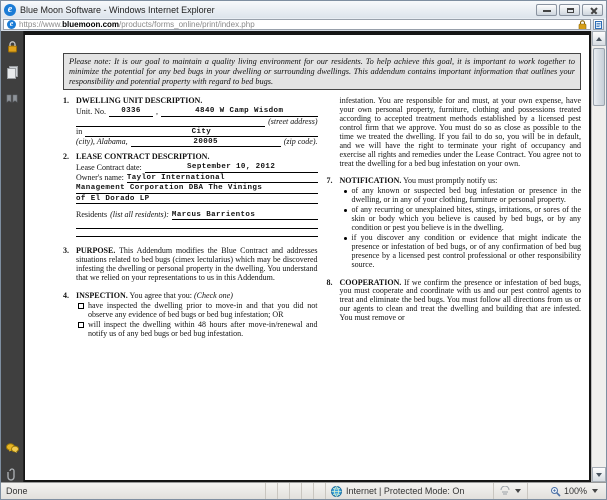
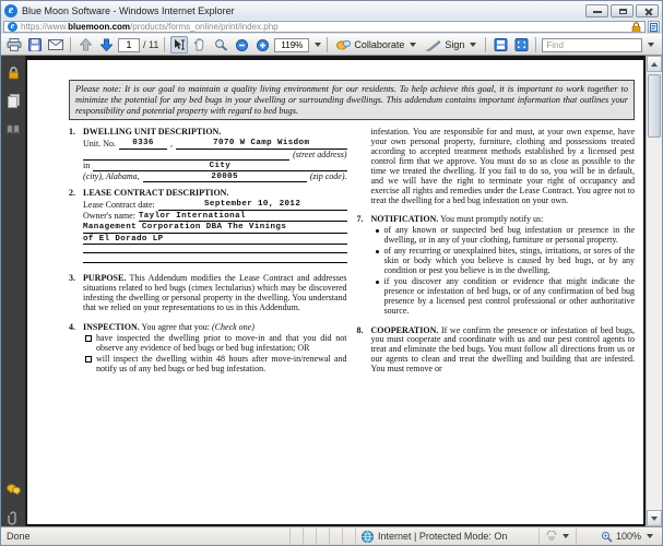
  e
  Blue Moon Software - Windows Internet Explorer
  e
  https://www.bluemoon.com/products/forms_online/print/index.php
+ 1
+ / 11
+ 119%
+ Collaborate
+ Sign
+ Find
  Please note: It is our goal to maintain a quality living environment for our residents. To help achieve this goal, it is important to work together to minimize the potential for any bed bugs in your dwelling or surrounding dwellings. This addendum contains important information that outlines your responsibility and potential property with regard to bed bugs.
  1.
  DWELLING UNIT DESCRIPTION.
  Unit. No.
  0336
  ,
- 4840 W Camp Wisdom
+ 7070 W Camp Wisdom
  (street address)
  in
  City
  (city), Alabama,
  20005
  (zip code).
  2.
  LEASE CONTRACT DESCRIPTION.
  Lease Contract date:
  September 10, 2012
  Owner's name:
  Taylor International
  Management Corporation DBA The Vinings
  of El Dorado LP
- Residents
- (list all residents):
- Marcus Barrientos
  3.
- PURPOSE. This Addendum modifies the Blue Contract and addresses situations related to bed bugs (cimex lectularius) which may be discovered infesting the dwelling or personal property in the dwelling. You understand that we relied on your representations to us in this Addendum.
+ PURPOSE. This Addendum modifies the Lease Contract and addresses situations related to bed bugs (cimex lectularius) which may be discovered infesting the dwelling or personal property in the dwelling. You understand that we relied on your representations to us in this Addendum.
  4.
  INSPECTION. You agree that you: (Check one)
  have inspected the dwelling prior to move-in and that you did not observe any evidence of bed bugs or bed bug infestation; OR
  will inspect the dwelling within 48 hours after move-in/renewal and notify us of any bed bugs or bed bug infestation.
  infestation. You are responsible for and must, at your own expense, have your own personal property, furniture, clothing and possessions treated according to accepted treatment methods established by a licensed pest control firm that we approve. You must do so as close as possible to the time we treated the dwelling. If you fail to do so, you will be in default, and we will have the right to terminate your right of occupancy and exercise all rights and remedies under the Lease Contract. You agree not to treat the dwelling for a bed bug infestation on your own.
  7.
  NOTIFICATION. You must promptly notify us:
  of any known or suspected bed bug infestation or presence in the dwelling, or in any of your clothing, furniture or personal property.
  of any recurring or unexplained bites, stings, irritations, or sores of the skin or body which you believe is caused by bed bugs, or by any condition or pest you believe is in the dwelling.
- if you discover any condition or evidence that might indicate the presence or infestation of bed bugs, or of any confirmation of bed bug presence by a licensed pest control professional or other responsibility source.
+ if you discover any condition or evidence that might indicate the presence or infestation of bed bugs, or of any confirmation of bed bug presence by a licensed pest control professional or other authoritative source.
  8.
  COOPERATION. If we confirm the presence or infestation of bed bugs, you must cooperate and coordinate with us and our pest control agents to treat and eliminate the bed bugs. You must follow all directions from us or our agents to clean and treat the dwelling and building that are infested. You must remove or
  Done
  Internet | Protected Mode: On
  100%
